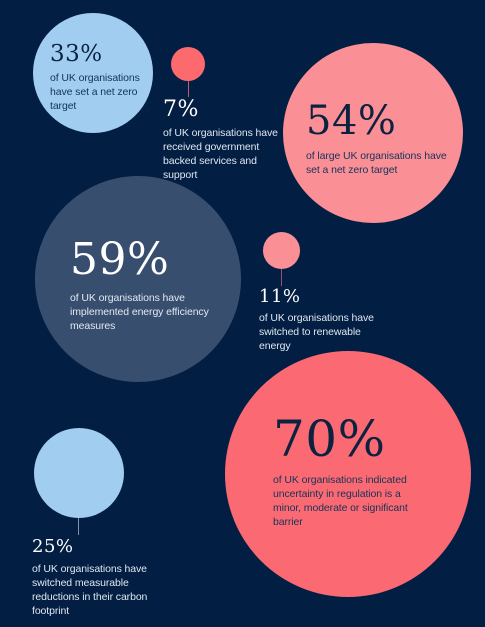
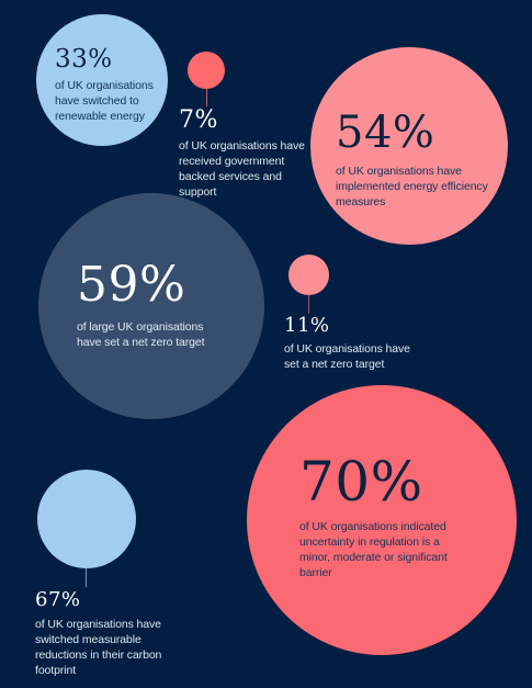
  33%
- of UK organisations have set a net zero target
+ of UK organisations have switched to renewable energy
  7%
  of UK organisations have received government backed services and support
  54%
- of large UK organisations have set a net zero target
+ of UK organisations have implemented energy efficiency measures
  59%
- of UK organisations have implemented energy efficiency measures
+ of large UK organisations have set a net zero target
  11%
- of UK organisations have switched to renewable energy
+ of UK organisations have set a net zero target
  70%
  of UK organisations indicated uncertainty in regulation is a minor, moderate or significant barrier
- 25%
+ 67%
  of UK organisations have switched measurable reductions in their carbon footprint
